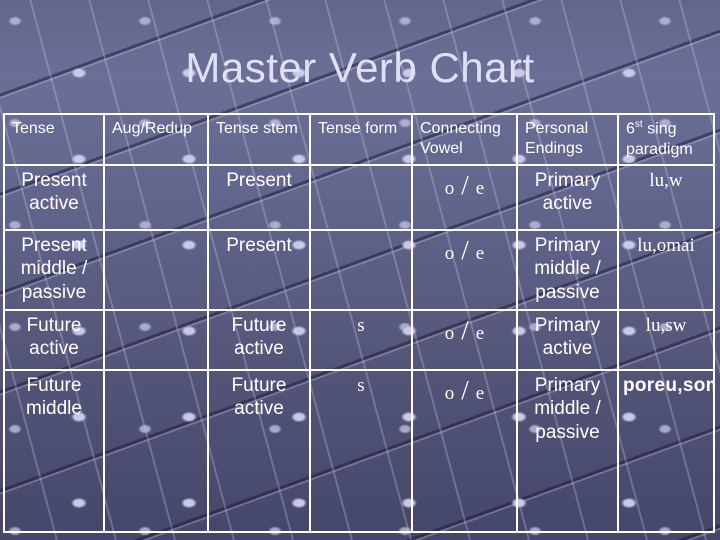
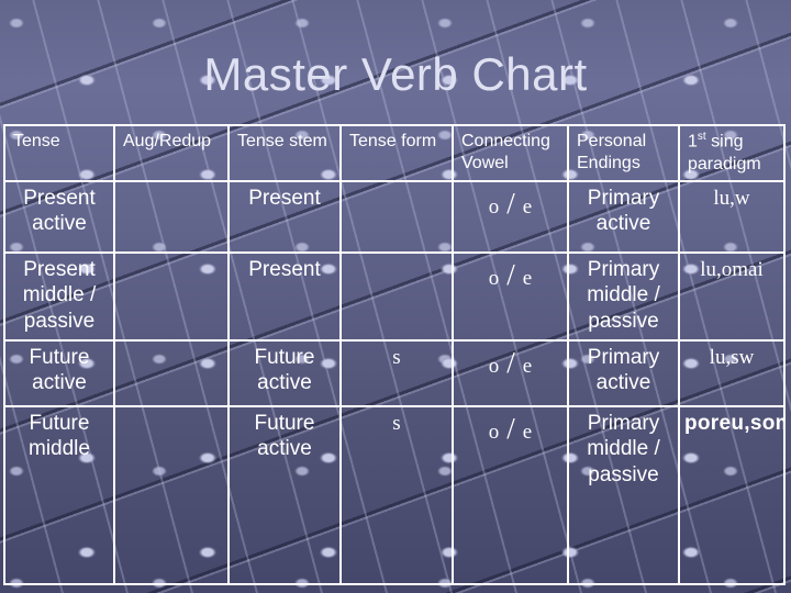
  Master Verb Chart
- Tense	Aug/Redup	Tense stem	Tense form	Connecting Vowel	Personal Endings	6st sing paradigm
+ Tense	Aug/Redup	Tense stem	Tense form	Connecting Vowel	Personal Endings	1st sing paradigm
  Present active		Present		o / e	Primary active	lu,w
  Present middle / passive		Present		o / e	Primary middle / passive	lu,omai
  Future active		Future active	s	o / e	Primary active	lu,sw
  Future middle		Future active	s	o / e	Primary middle / passive	poreu,so
